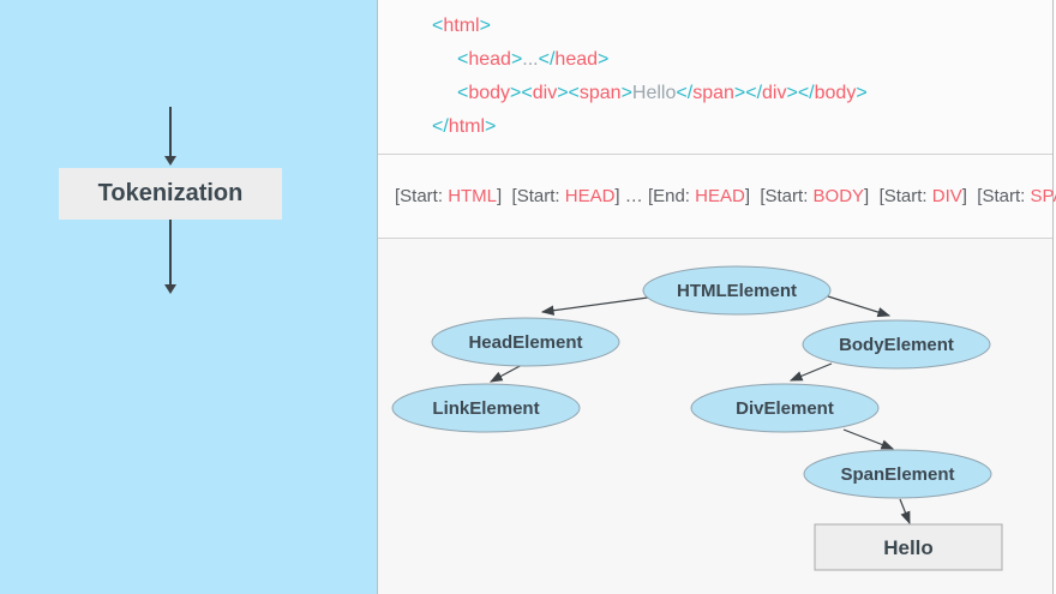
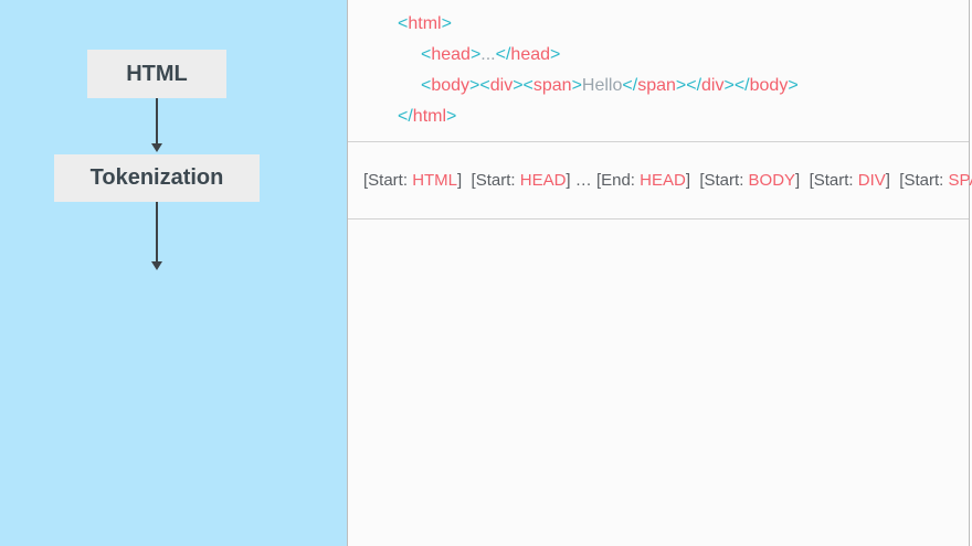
+ HTML
  Tokenization
  <html>
  <head>...</head>
  <body><div><span>Hello</span></div></body>
  </html>
  [Start: HTML] [Start: HEAD] … [End: HEAD] [Start: BODY] [Start: DIV] [Start: SP
- HTMLElement
- HeadElement
- BodyElement
- LinkElement
- DivElement
- SpanElement
- Hello
